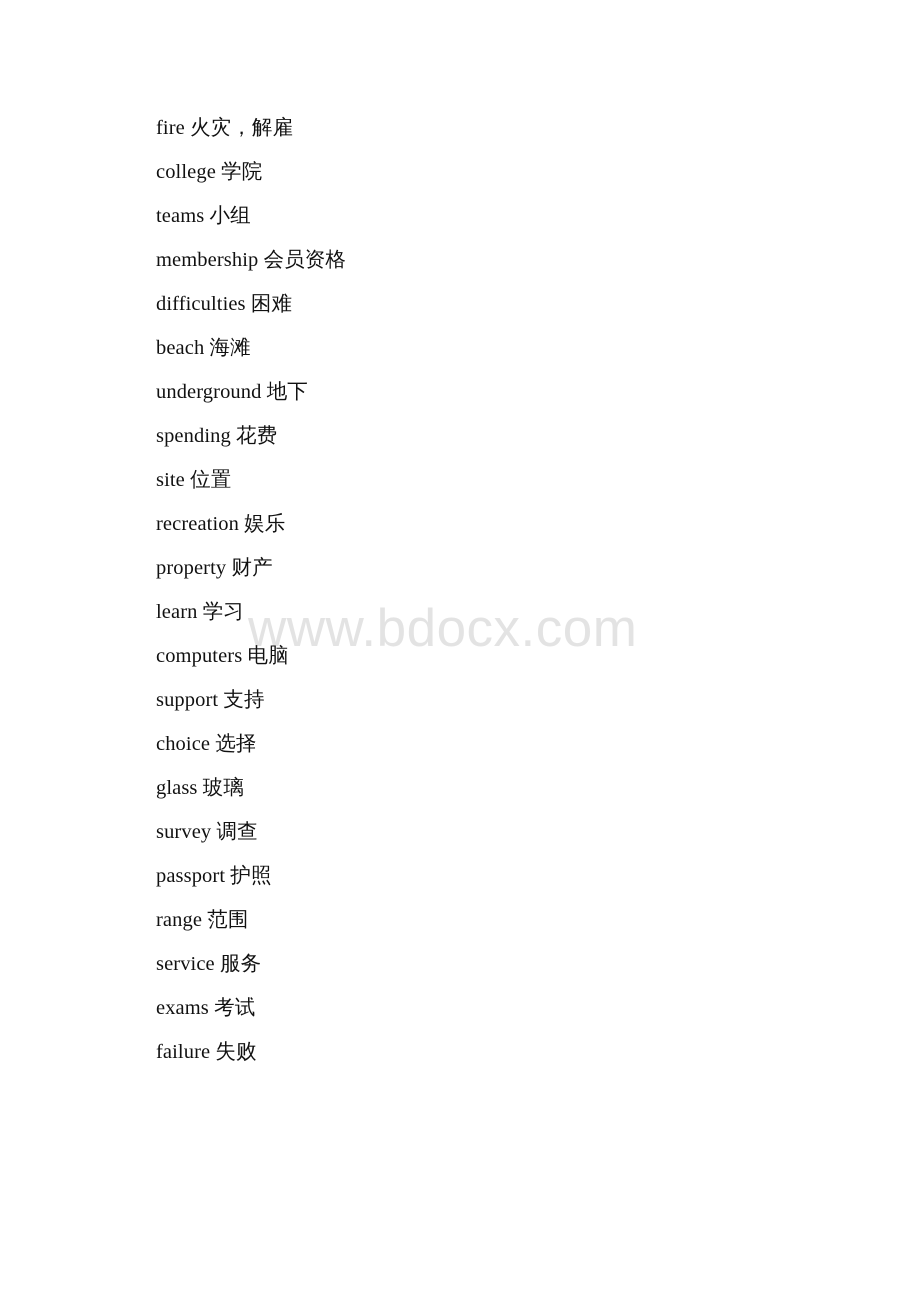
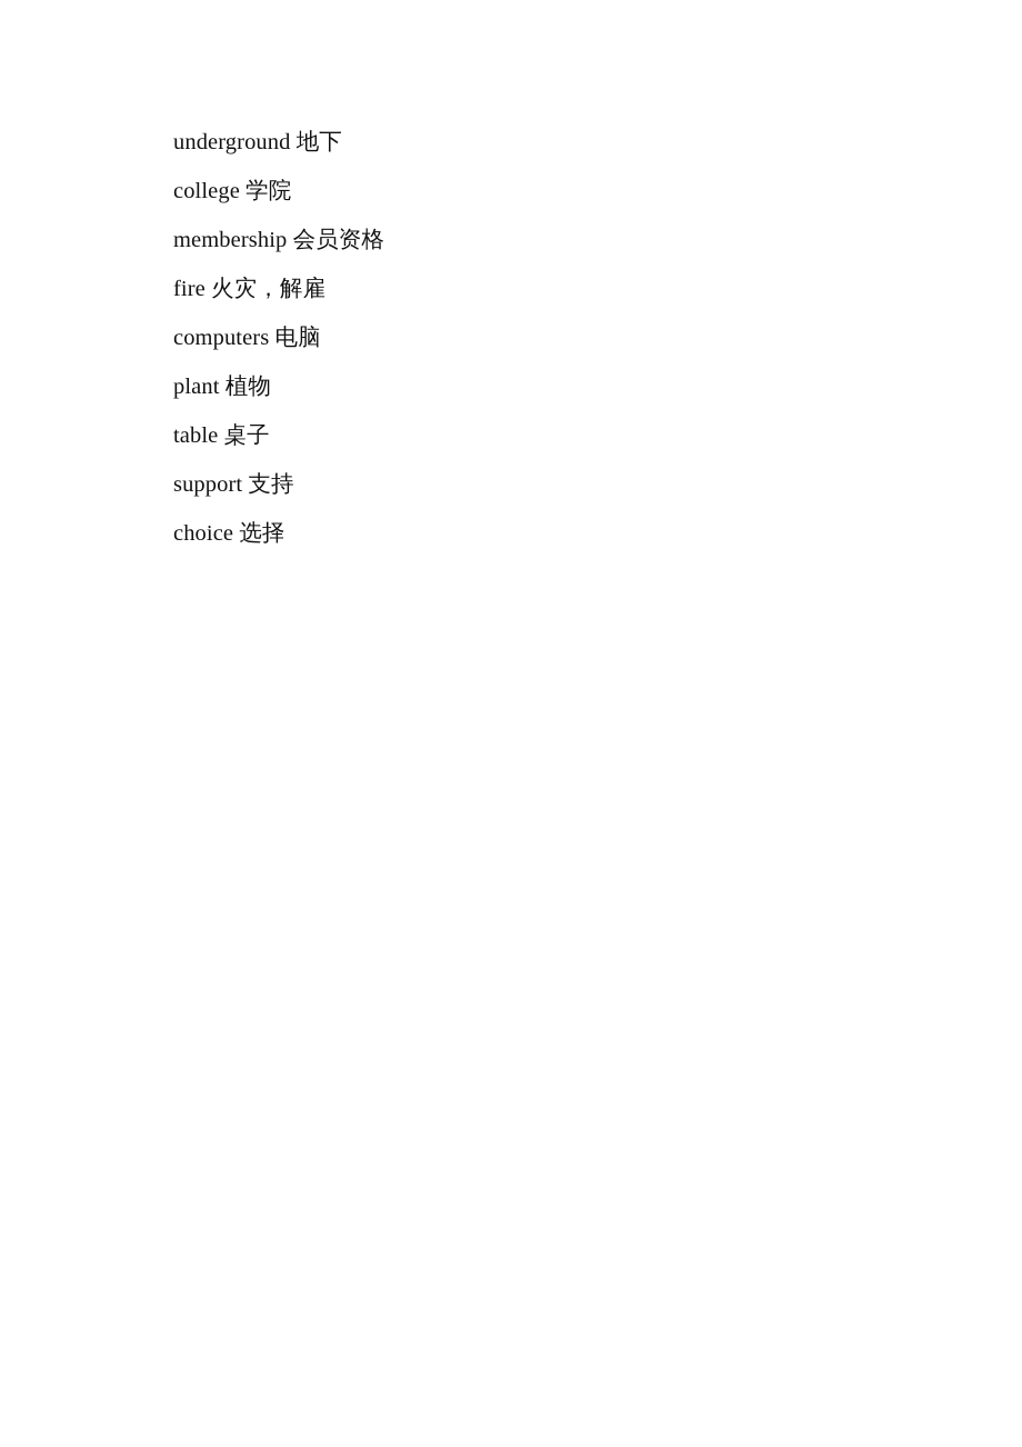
- www.bdocx.com
- fire 火灾，解雇
+ underground 地下
  college 学院
- teams 小组
  membership 会员资格
- difficulties 困难
- beach 海滩
- underground 地下
+ fire 火灾，解雇
- spending 花费
- site 位置
- recreation 娱乐
- property 财产
- learn 学习
  computers 电脑
+ plant 植物
+ table 桌子
  support 支持
  choice 选择
- glass 玻璃
- survey 调查
- passport 护照
- range 范围
- service 服务
- exams 考试
- failure 失败
